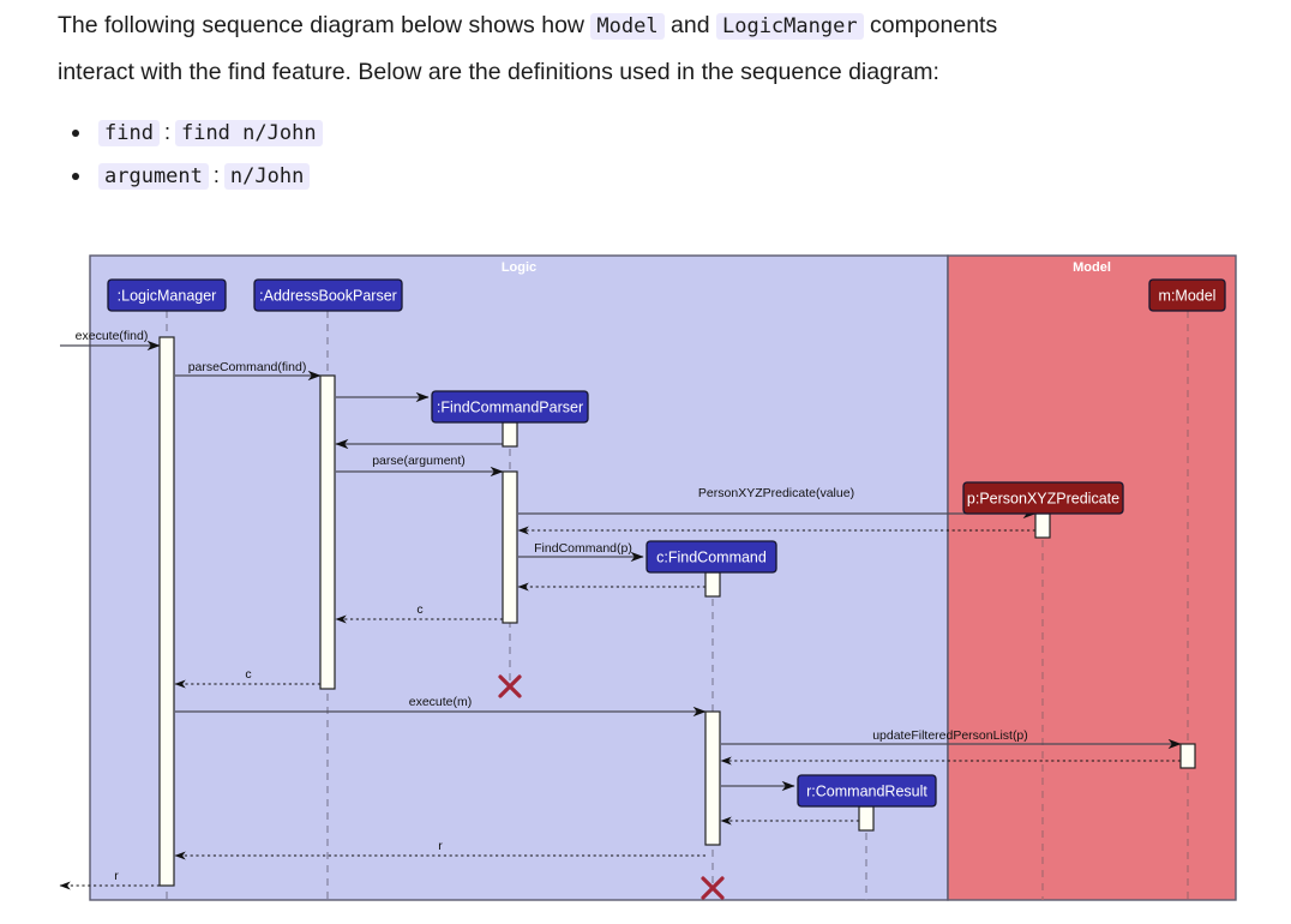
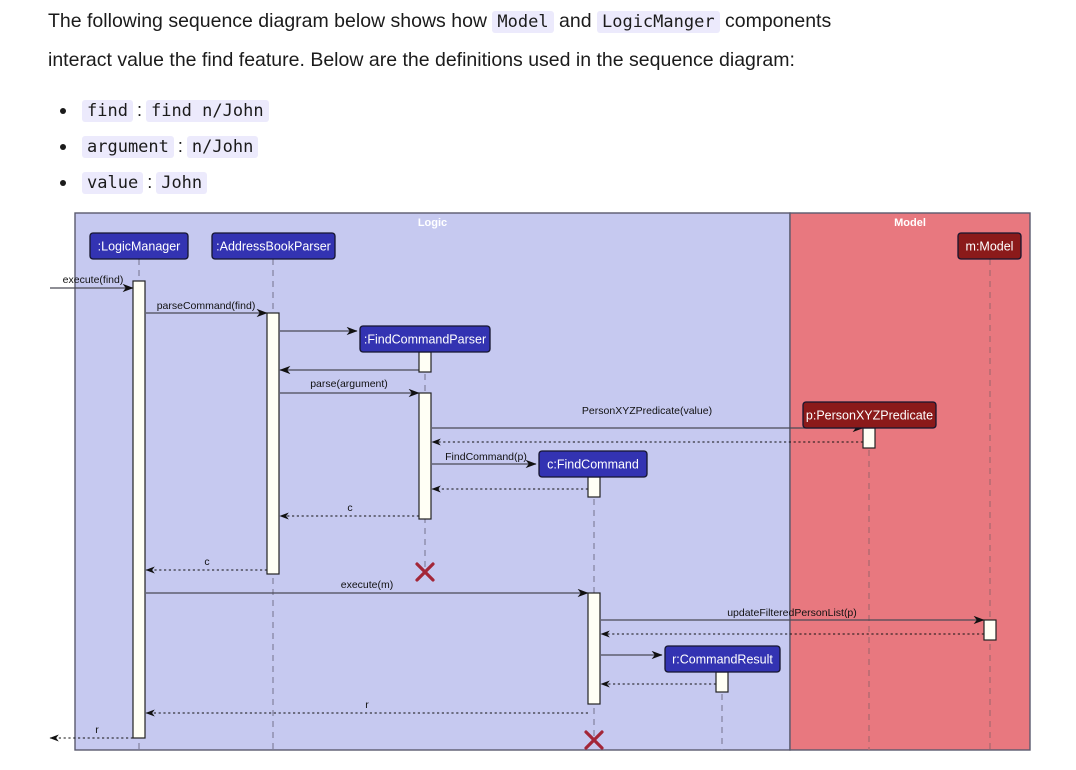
  The following sequence diagram below shows how Model and LogicManger components
- interact with the find feature. Below are the definitions used in the sequence diagram:
+ interact value the find feature. Below are the definitions used in the sequence diagram:
  find : find n/John
  argument : n/John
+ value : John
  Logic
  Model
  execute(find)
  parseCommand(find)
  parse(argument)
  PersonXYZPredicate(value)
  FindCommand(p)
  c
  c
  execute(m)
  updateFilteredPersonList(p)
  r
  r
  :LogicManager
  :AddressBookParser
  :FindCommandParser
  c:FindCommand
  r:CommandResult
  p:PersonXYZPredicate
  m:Model
